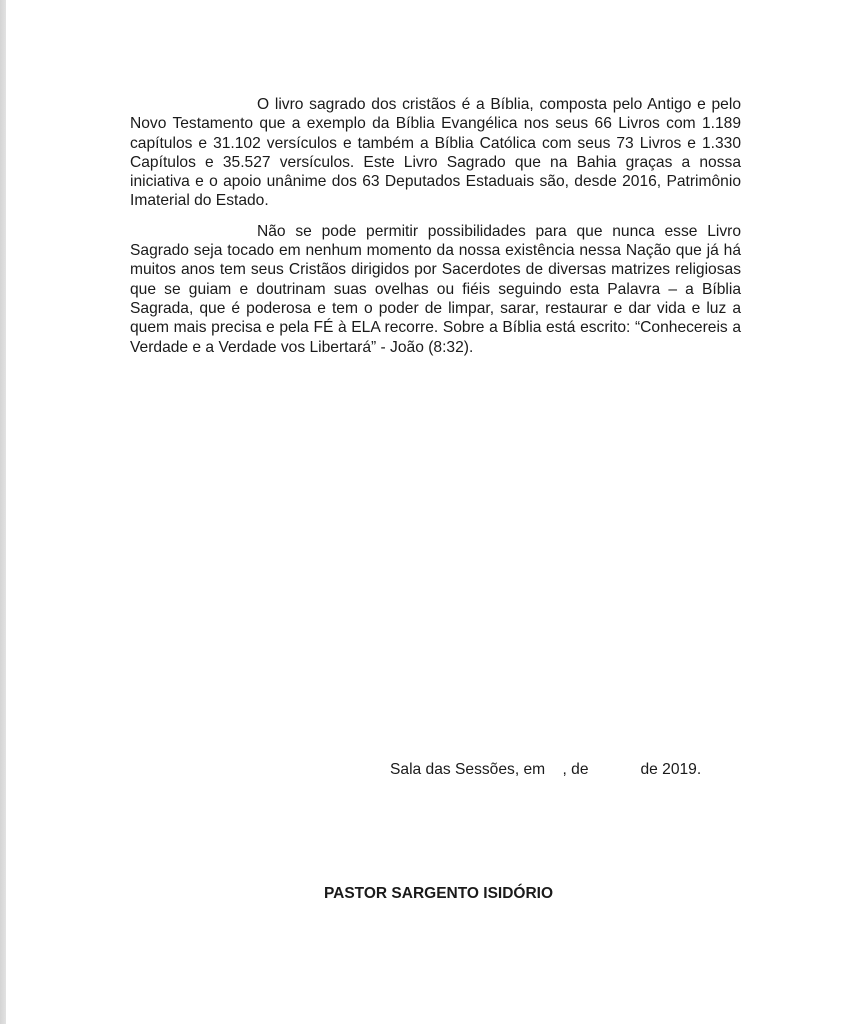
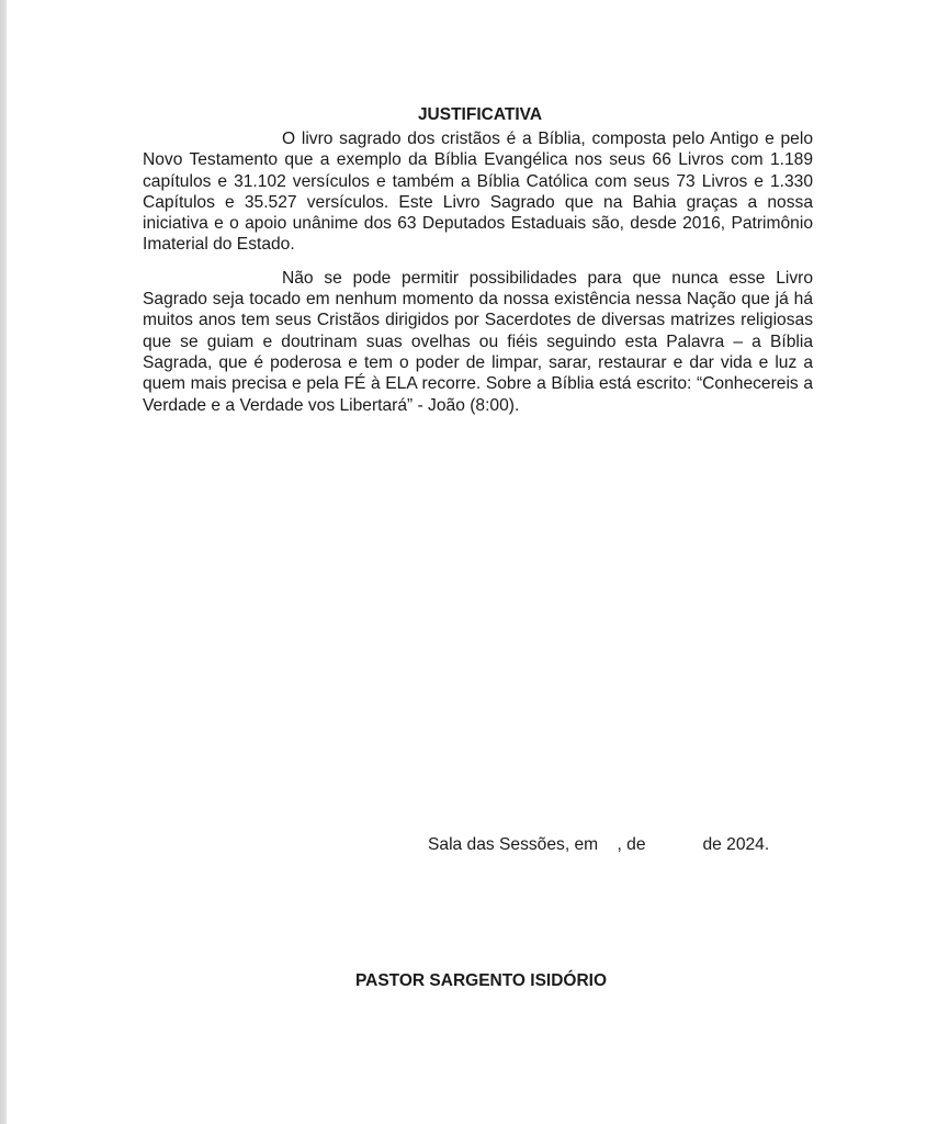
+ JUSTIFICATIVA
  O livro sagrado dos cristãos é a Bíblia, composta pelo Antigo e pelo Novo Testamento que a exemplo da Bíblia Evangélica nos seus 66 Livros com 1.189 capítulos e 31.102 versículos e também a Bíblia Católica com seus 73 Livros e 1.330 Capítulos e 35.527 versículos. Este Livro Sagrado que na Bahia graças a nossa iniciativa e o apoio unânime dos 63 Deputados Estaduais são, desde 2016, Patrimônio Imaterial do Estado.
- Não se pode permitir possibilidades para que nunca esse Livro Sagrado seja tocado em nenhum momento da nossa existência nessa Nação que já há muitos anos tem seus Cristãos dirigidos por Sacerdotes de diversas matrizes religiosas que se guiam e doutrinam suas ovelhas ou fiéis seguindo esta Palavra – a Bíblia Sagrada, que é poderosa e tem o poder de limpar, sarar, restaurar e dar vida e luz a quem mais precisa e pela FÉ à ELA recorre. Sobre a Bíblia está escrito: “Conhecereis a Verdade e a Verdade vos Libertará” - João (8:32).
+ Não se pode permitir possibilidades para que nunca esse Livro Sagrado seja tocado em nenhum momento da nossa existência nessa Nação que já há muitos anos tem seus Cristãos dirigidos por Sacerdotes de diversas matrizes religiosas que se guiam e doutrinam suas ovelhas ou fiéis seguindo esta Palavra – a Bíblia Sagrada, que é poderosa e tem o poder de limpar, sarar, restaurar e dar vida e luz a quem mais precisa e pela FÉ à ELA recorre. Sobre a Bíblia está escrito: “Conhecereis a Verdade e a Verdade vos Libertará” - João (8:00).
- Sala das Sessões, em , de de 2019.
+ Sala das Sessões, em , de de 2024.
  PASTOR SARGENTO ISIDÓRIO
